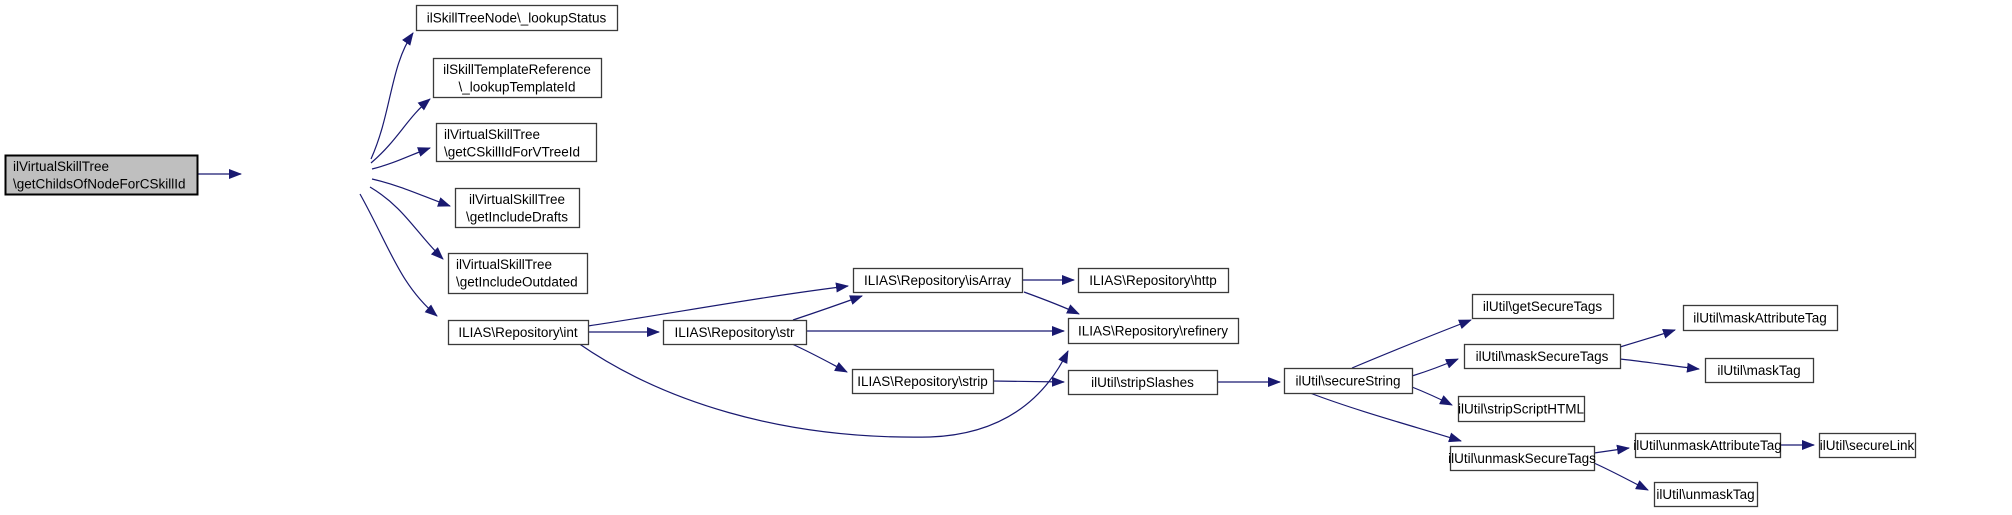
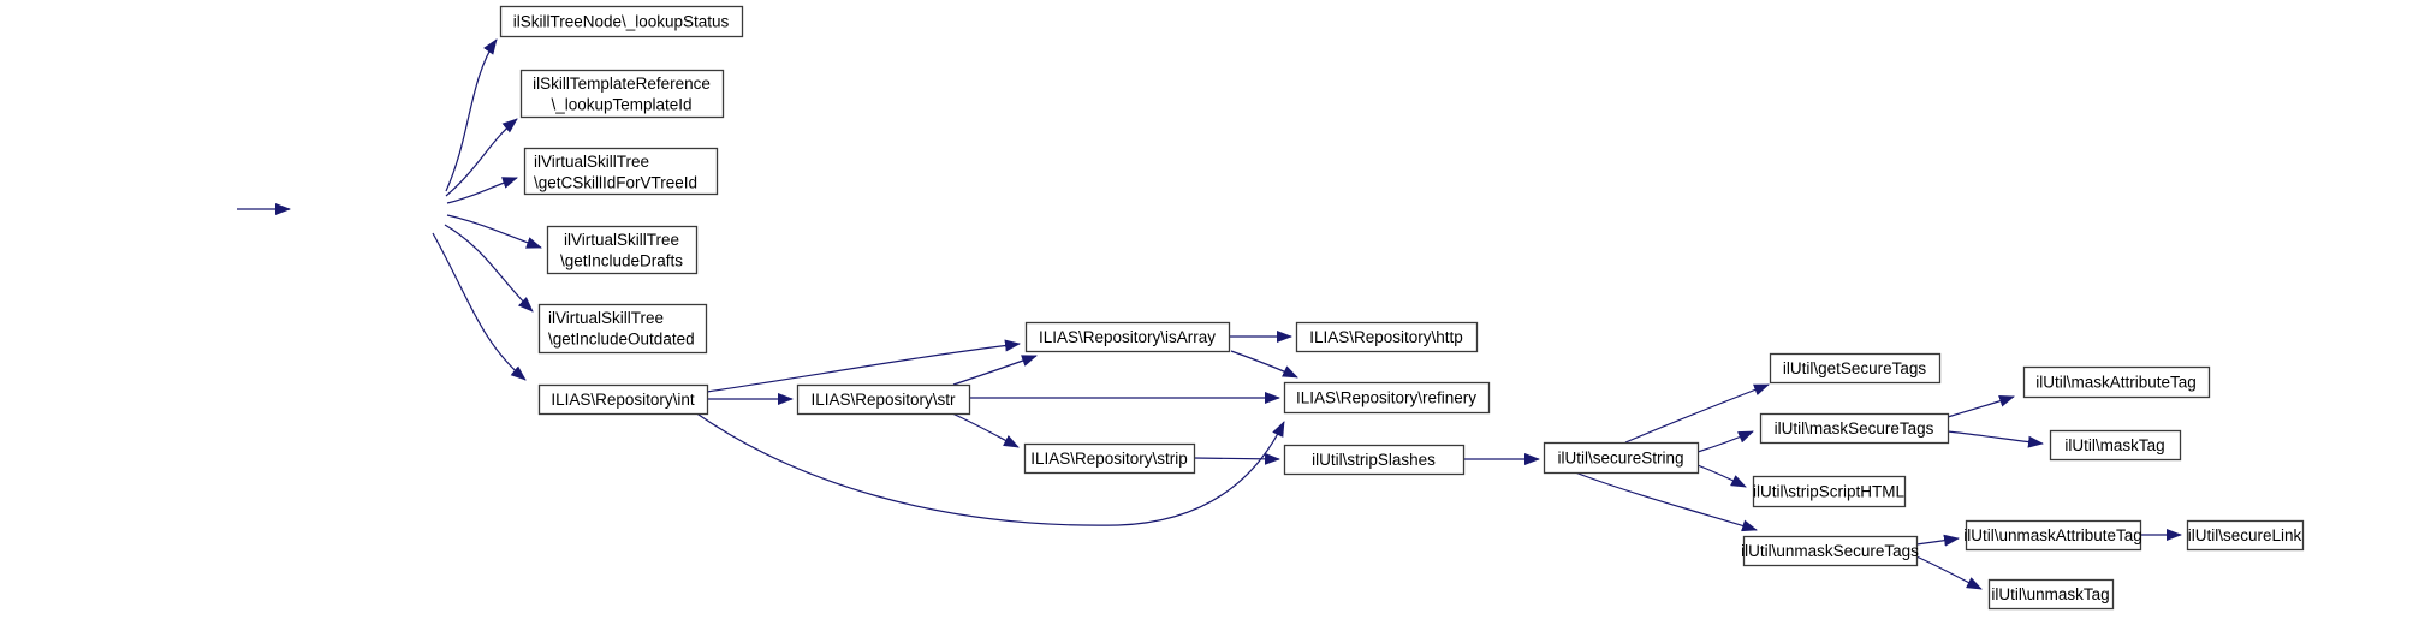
- ilVirtualSkillTree \getChildsOfNodeForCSkillId
  ilSkillTreeNode\_lookupStatus
  ilSkillTemplateReference \_lookupTemplateId
  ilVirtualSkillTree \getCSkillIdForVTreeId
  ilVirtualSkillTree \getIncludeDrafts
  ilVirtualSkillTree \getIncludeOutdated
  ILIAS\Repository\int
  ILIAS\Repository\str
  ILIAS\Repository\isArray
  ILIAS\Repository\http
  ILIAS\Repository\refinery
  ILIAS\Repository\strip
  ilUtil\stripSlashes
  ilUtil\secureString
  ilUtil\getSecureTags
  ilUtil\maskSecureTags
  ilUtil\stripScriptHTML
  ilUtil\unmaskSecureTags
  ilUtil\maskAttributeTag
  ilUtil\maskTag
  ilUtil\unmaskAttributeTag
  ilUtil\secureLink
  ilUtil\unmaskTag
